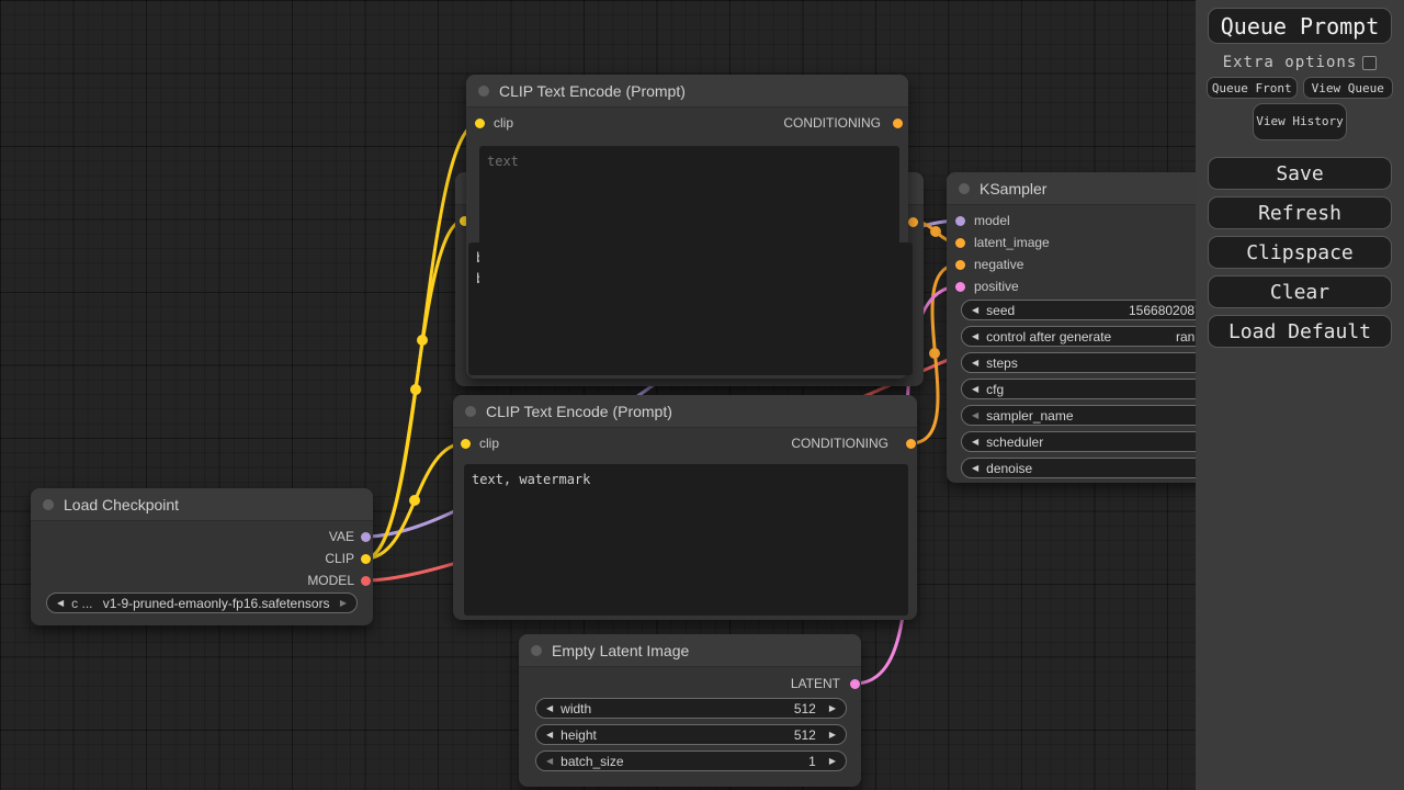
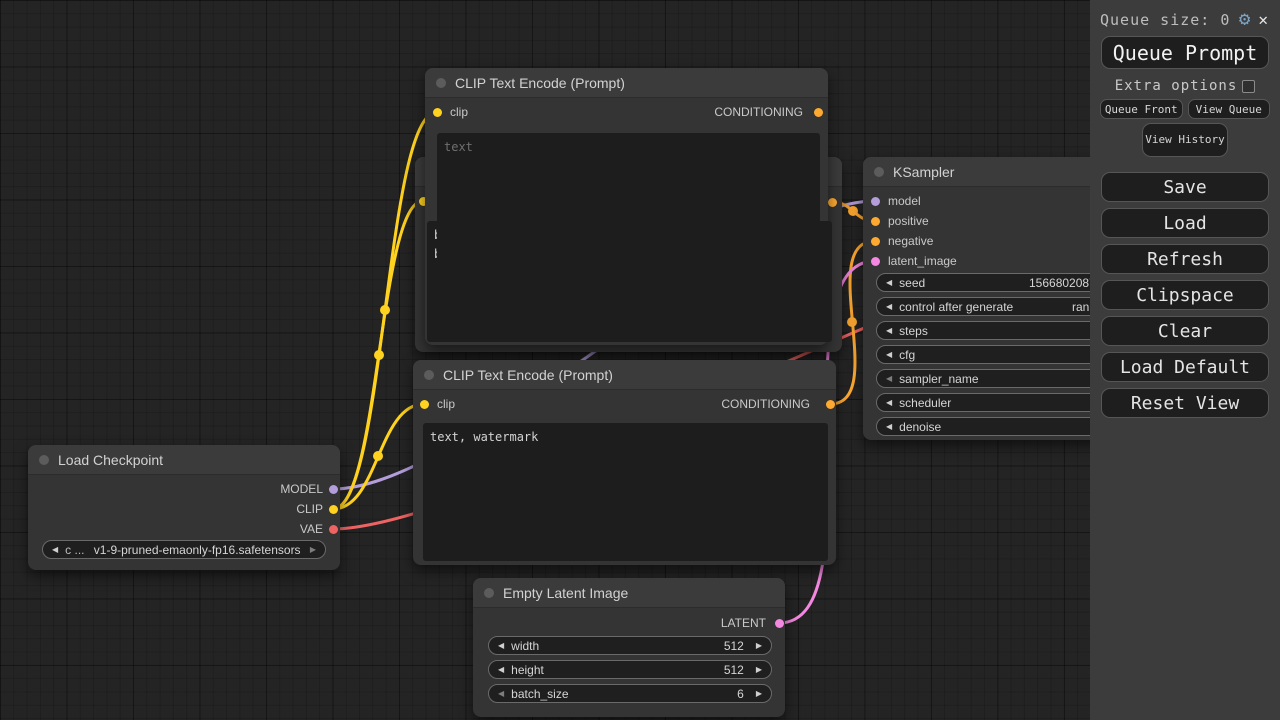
  CLIP Text Encode (Prompt)
  clip
  CONDITIONING
  text
  CLIP Text Encode (Prompt)
  clip
  CONDITIONING
  text, watermark
  KSampler
  model
- latent_image
+ positive
  negative
- positive
+ latent_image
  ◀
  seed
  156680208
  ◀
  control after generate
  ran
  ◀
  steps
  ◀
  cfg
  ◀
  sampler_name
  ◀
  scheduler
  ◀
  denoise
  Load Checkpoint
- VAE
+ MODEL
  CLIP
- MODEL
+ VAE
  ◀
  c ...
  v1-9-pruned-emaonly-fp16.safetensors
  ▶
  Empty Latent Image
  LATENT
  ◀
  width
  512
  ▶
  ◀
  height
  512
  ▶
  ◀
  batch_size
- 1
+ 6
  ▶
+ Queue size: 0
+ ⚙
+ ✕
  Queue Prompt
  Extra options
  Queue Front
  View Queue
  View History
  Save
+ Load
  Refresh
  Clipspace
  Clear
  Load Default
+ Reset View
